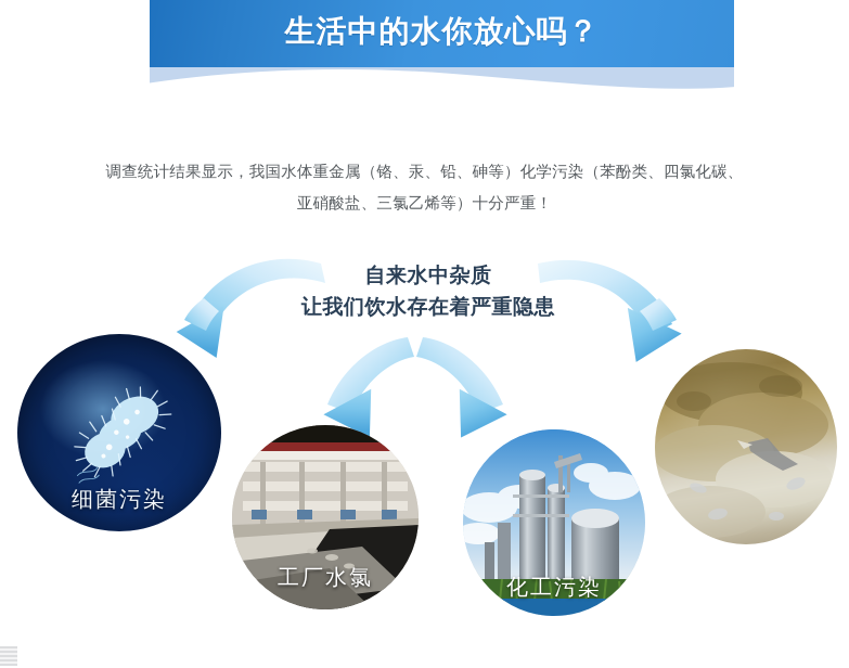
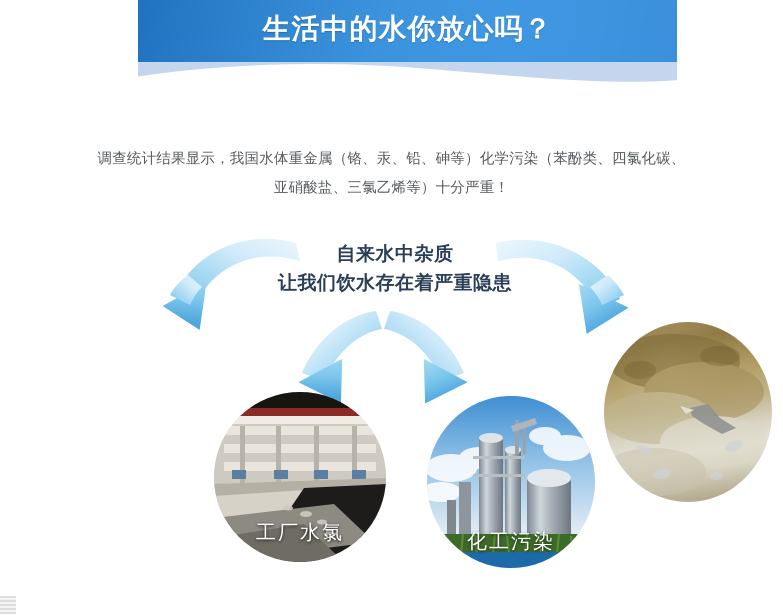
  生活中的水你放心吗？
  调查统计结果显示，我国水体重金属（铬、汞、铅、砷等）化学污染（苯酚类、四氯化碳、
  亚硝酸盐、三氯乙烯等）十分严重！
  自来水中杂质
  让我们饮水存在着严重隐患
- 细菌污染
  工厂水氯
  化工污染
